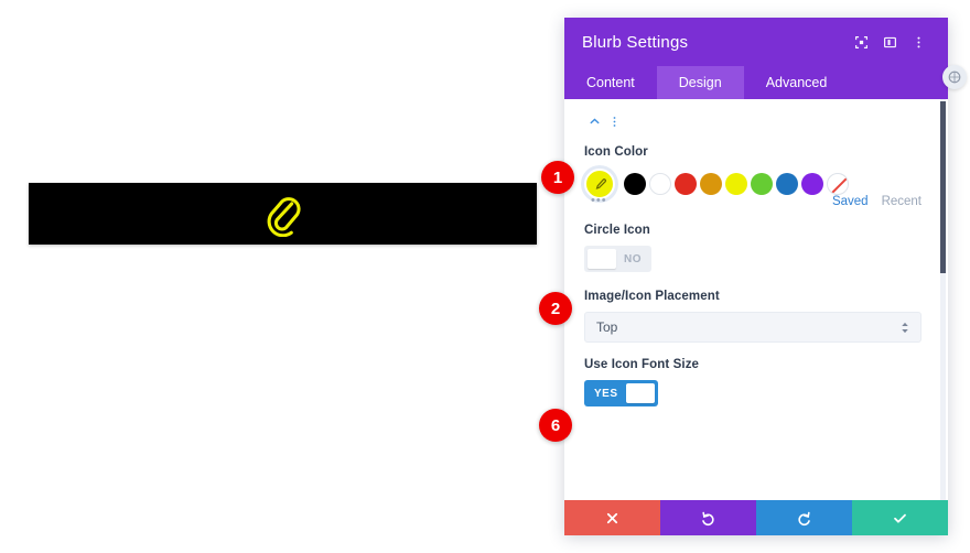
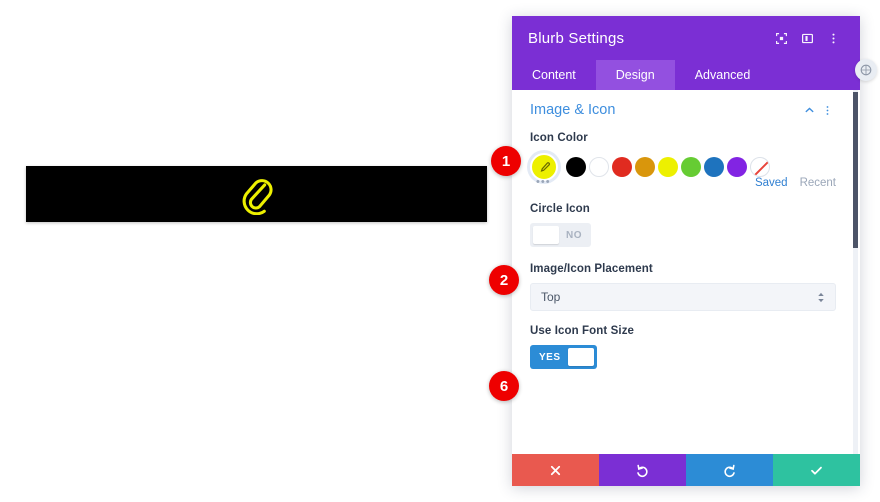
  Blurb Settings
  Content
  Design
  Advanced
+ Image & Icon
  Icon Color
  •••
  Saved
  Recent
  Circle Icon
  NO
  Image/Icon Placement
  Top
  Use Icon Font Size
  YES
  1
  2
  6
